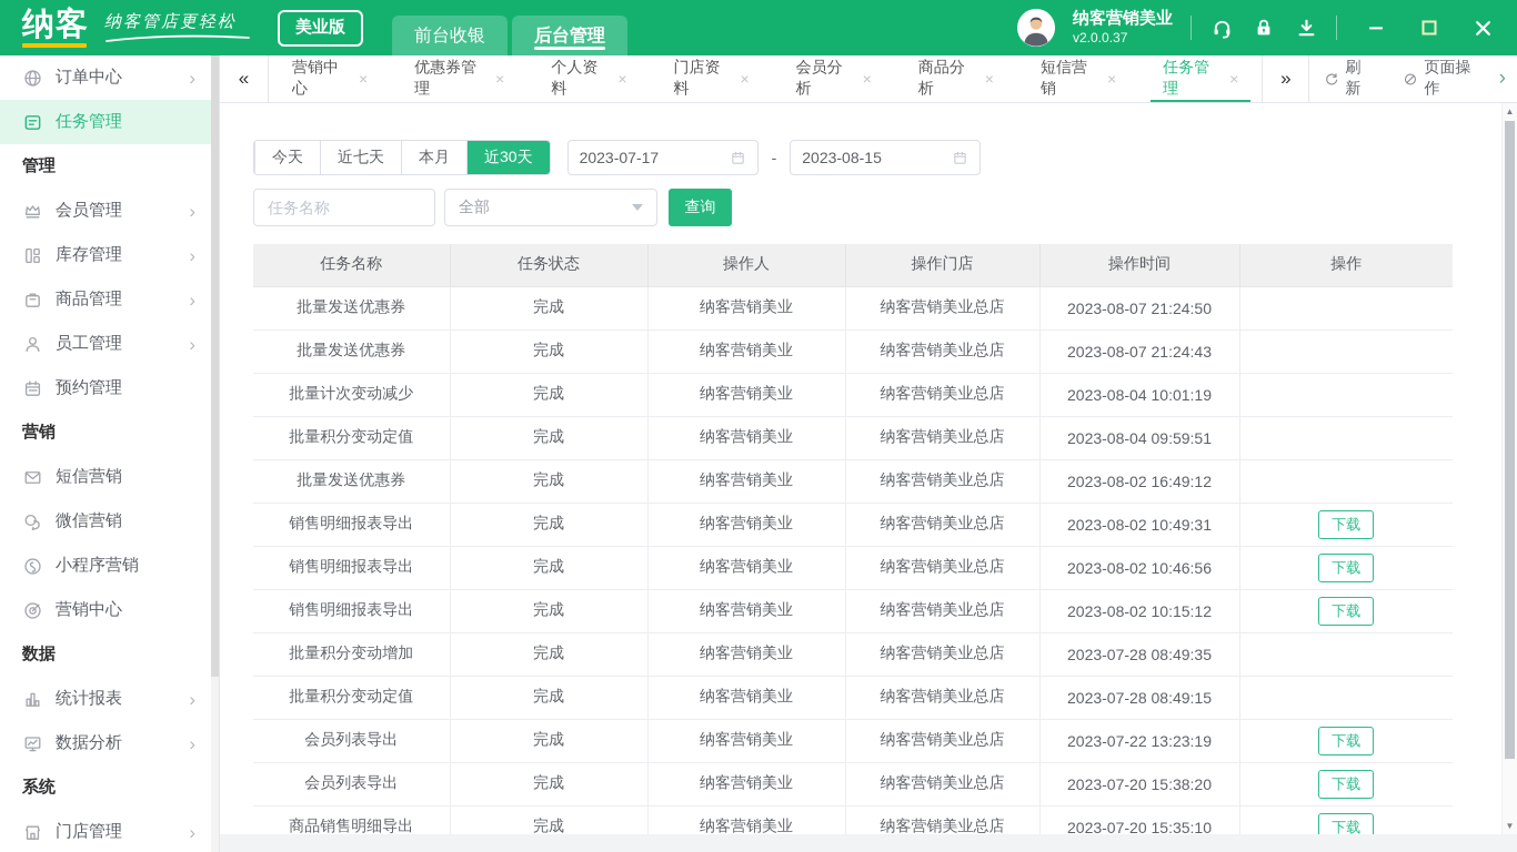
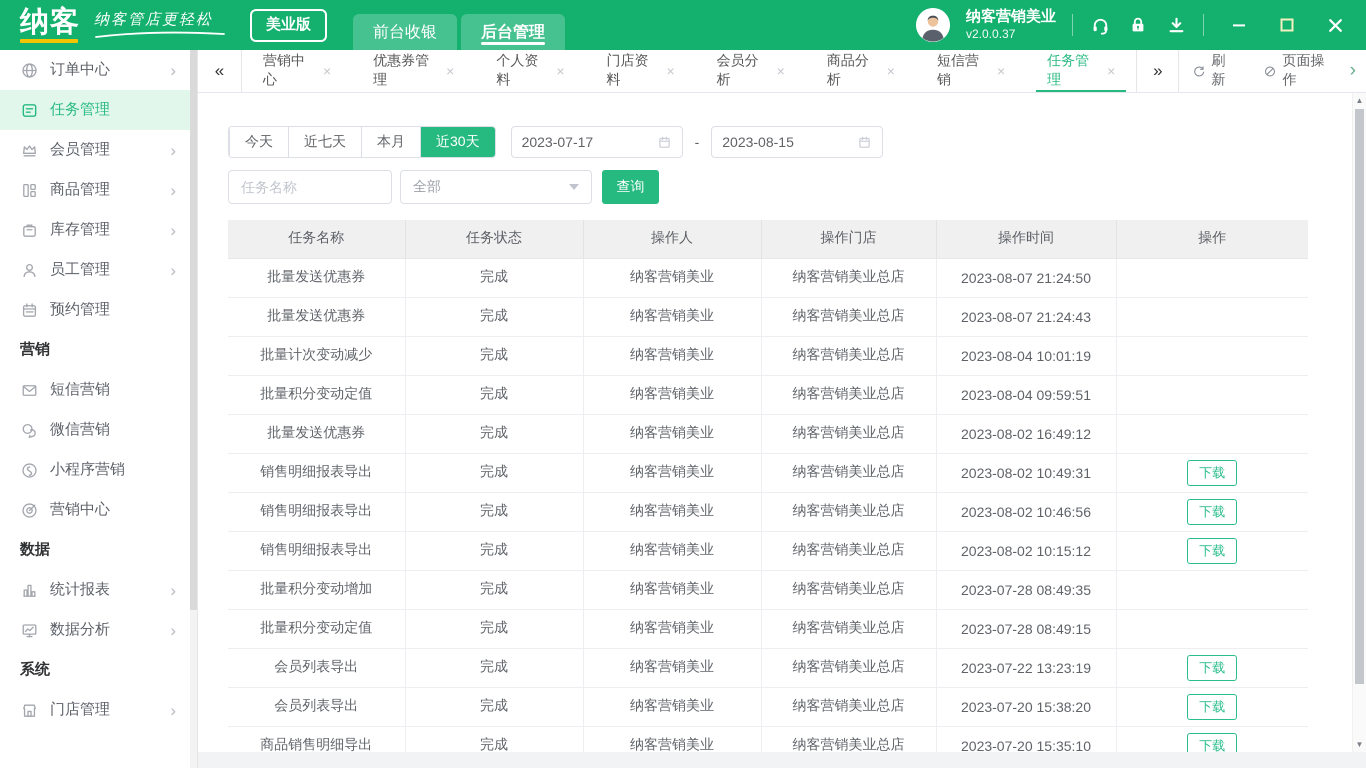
  纳客
  纳客管店更轻松
  美业版
  前台收银
  后台管理
  纳客营销美业
  v2.0.0.37
  订单中心
  ›
  任务管理
- 管理
  会员管理
  ›
- 库存管理
+ 商品管理
  ›
- 商品管理
+ 库存管理
  ›
  员工管理
  ›
  预约管理
  营销
  短信营销
  微信营销
  小程序营销
  营销中心
  数据
  统计报表
  ›
  数据分析
  ›
  系统
  门店管理
  ›
  «
  营销中心
  ×
  优惠券管理
  ×
  个人资料
  ×
  门店资料
  ×
  会员分析
  ×
  商品分析
  ×
  短信营销
  ×
  任务管理
  ×
  »
  刷新
  页面操作
  ›
  今天
  近七天
  本月
  近30天
  2023-07-17
  -
  2023-08-15
  任务名称
  全部
  查询
  	任务名称	任务状态	操作人	操作门店	操作时间	操作
  批量发送优惠券	完成	纳客营销美业	纳客营销美业总店	2023-08-07 21:24:50
  批量发送优惠券	完成	纳客营销美业	纳客营销美业总店	2023-08-07 21:24:43
  批量计次变动减少	完成	纳客营销美业	纳客营销美业总店	2023-08-04 10:01:19
  批量积分变动定值	完成	纳客营销美业	纳客营销美业总店	2023-08-04 09:59:51
  批量发送优惠券	完成	纳客营销美业	纳客营销美业总店	2023-08-02 16:49:12
  销售明细报表导出	完成	纳客营销美业	纳客营销美业总店	2023-08-02 10:49:31	下载
  销售明细报表导出	完成	纳客营销美业	纳客营销美业总店	2023-08-02 10:46:56	下载
  销售明细报表导出	完成	纳客营销美业	纳客营销美业总店	2023-08-02 10:15:12	下载
  批量积分变动增加	完成	纳客营销美业	纳客营销美业总店	2023-07-28 08:49:35
  批量积分变动定值	完成	纳客营销美业	纳客营销美业总店	2023-07-28 08:49:15
  会员列表导出	完成	纳客营销美业	纳客营销美业总店	2023-07-22 13:23:19	下载
  会员列表导出	完成	纳客营销美业	纳客营销美业总店	2023-07-20 15:38:20	下载
  商品销售明细导出	完成	纳客营销美业	纳客营销美业总店	2023-07-20 15:35:10	下载
  ▲
  ▼
